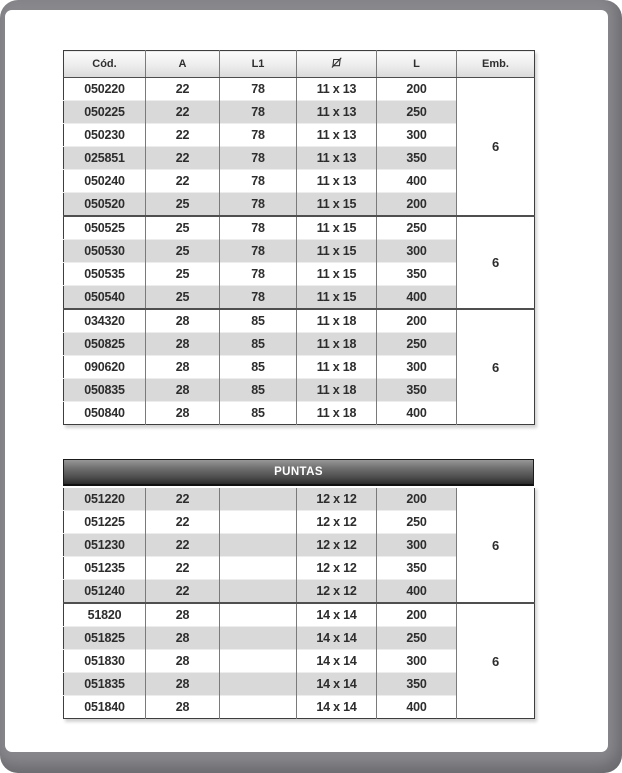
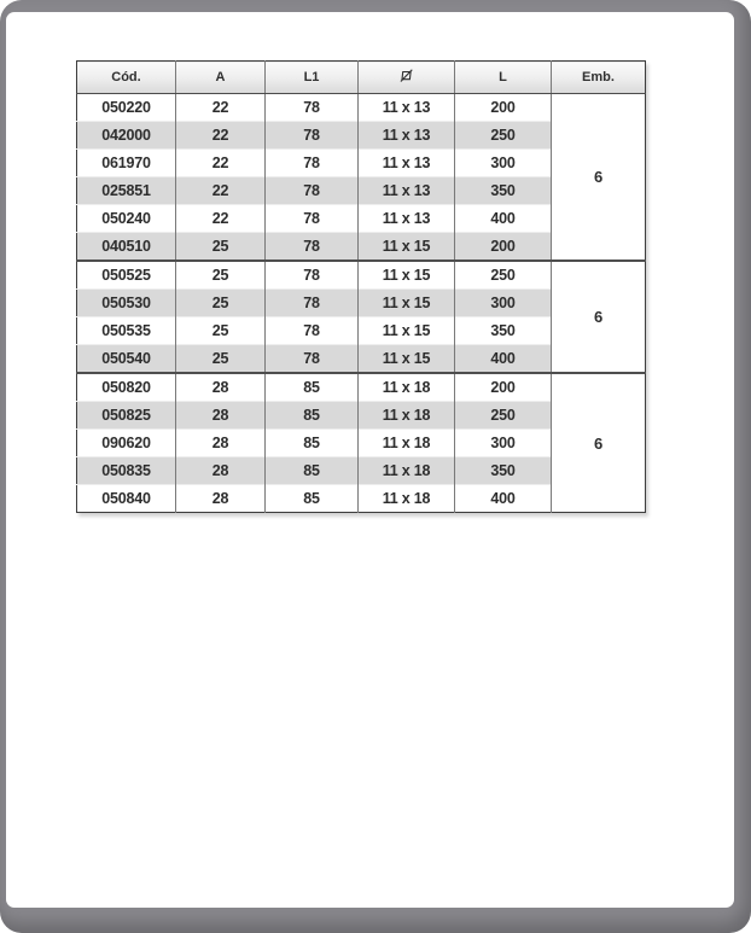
  Cód.	A	L1		L	Emb.
  050220	22	78	11 x 13	200	6
- 050225	22	78	11 x 13	250
+ 042000	22	78	11 x 13	250
- 050230	22	78	11 x 13	300
+ 061970	22	78	11 x 13	300
  025851	22	78	11 x 13	350
  050240	22	78	11 x 13	400
- 050520	25	78	11 x 15	200
+ 040510	25	78	11 x 15	200
  050525	25	78	11 x 15	250	6
  050530	25	78	11 x 15	300
  050535	25	78	11 x 15	350
  050540	25	78	11 x 15	400
- 034320	28	85	11 x 18	200	6
+ 050820	28	85	11 x 18	200	6
  050825	28	85	11 x 18	250
  090620	28	85	11 x 18	300
  050835	28	85	11 x 18	350
  050840	28	85	11 x 18	400
- PUNTAS
- 051220	22		12 x 12	200	6
- 051225	22		12 x 12	250
- 051230	22		12 x 12	300
- 051235	22		12 x 12	350
- 051240	22		12 x 12	400
- 51820	28		14 x 14	200	6
- 051825	28		14 x 14	250
- 051830	28		14 x 14	300
- 051835	28		14 x 14	350
- 051840	28		14 x 14	400
